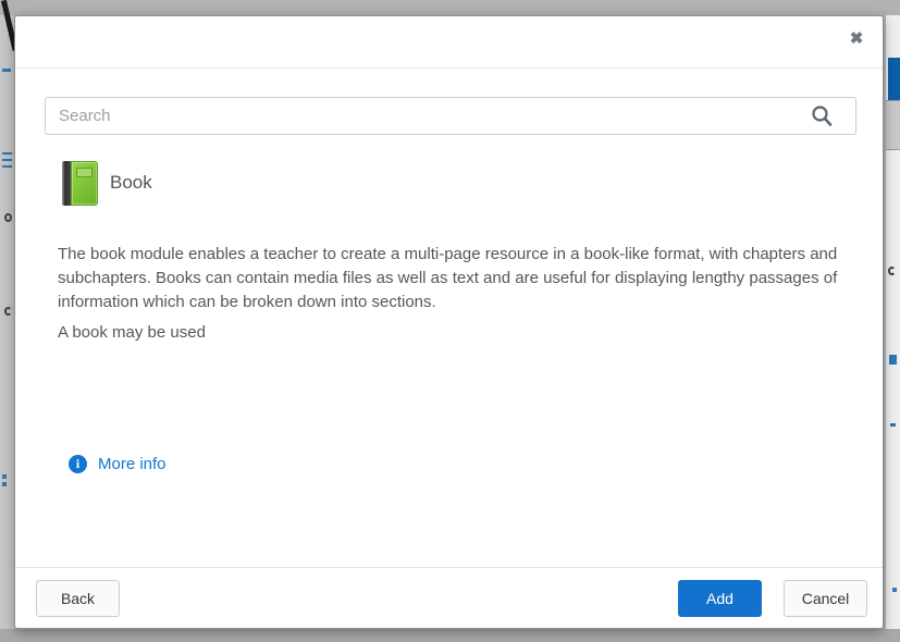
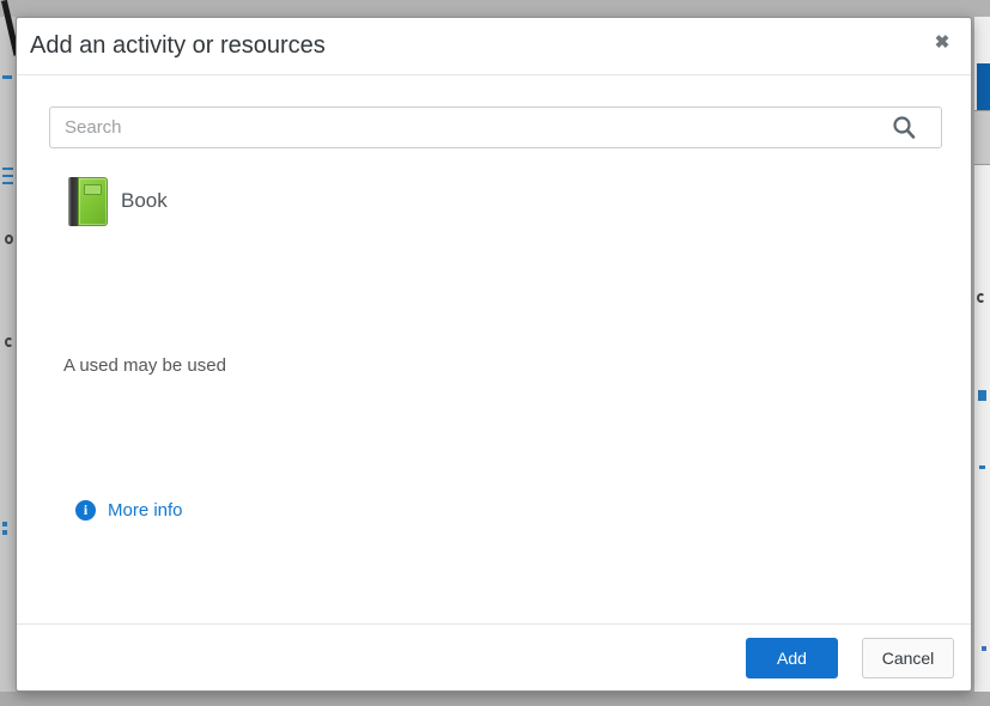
+ Add an activity or resources
  ✖
  Search
  Book
- The book module enables a teacher to create a multi-page resource in a book-like format, with chapters and
- subchapters. Books can contain media files as well as text and are useful for displaying lengthy passages of
- information which can be broken down into sections.
- A book may be used
+ A used may be used
  i
  More info
- Back
  Add
  Cancel
